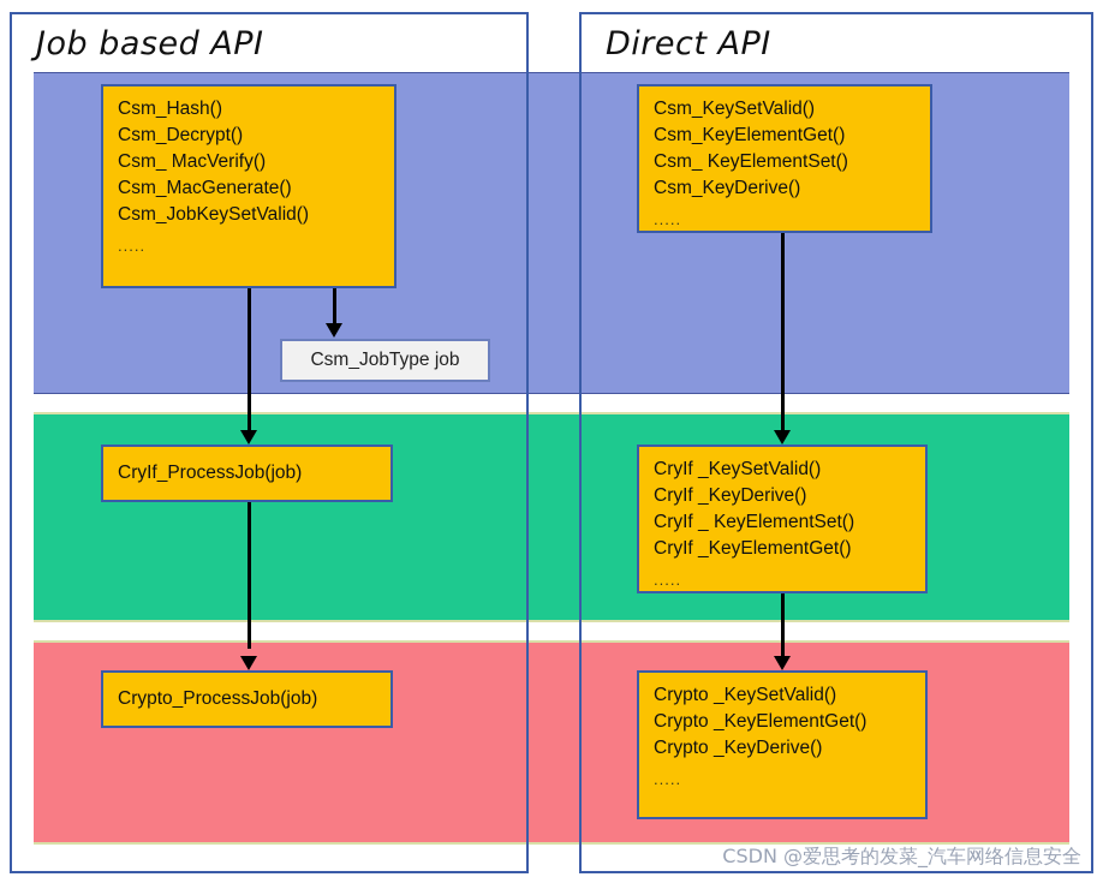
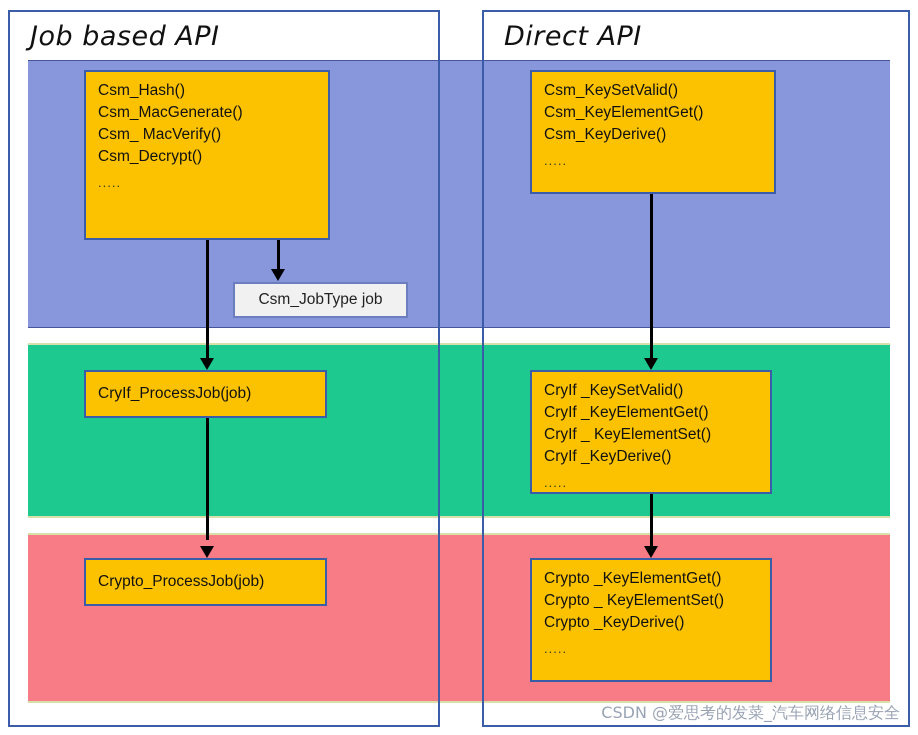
  Csm_Hash()
- Csm_Decrypt()
+ Csm_MacGenerate()
  Csm_ MacVerify()
- Csm_MacGenerate()
+ Csm_Decrypt()
- Csm_JobKeySetValid()
  .....
  Csm_KeySetValid()
  Csm_KeyElementGet()
- Csm_ KeyElementSet()
  Csm_KeyDerive()
  .....
  CryIf_ProcessJob(job)
  CryIf _KeySetValid()
- CryIf _KeyDerive()
+ CryIf _KeyElementGet()
  CryIf _ KeyElementSet()
- CryIf _KeyElementGet()
+ CryIf _KeyDerive()
  .....
  Crypto_ProcessJob(job)
- Crypto _KeySetValid()
  Crypto _KeyElementGet()
+ Crypto _ KeyElementSet()
  Crypto _KeyDerive()
  .....
  Csm_JobType job
  Job based API
  Direct API
  CSDN @爱思考的发菜_汽车网络信息安全
